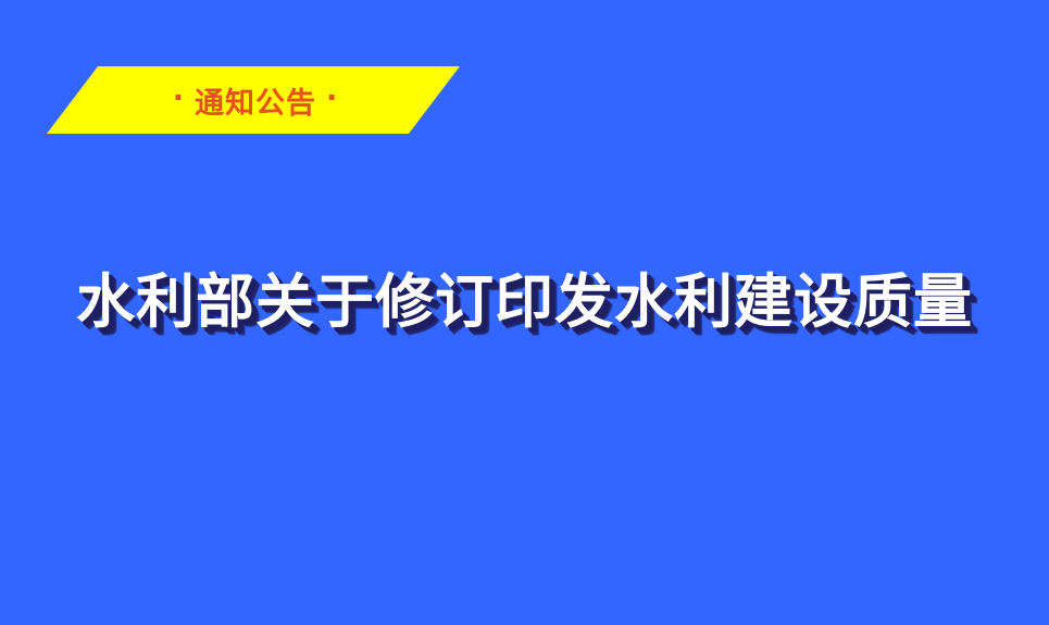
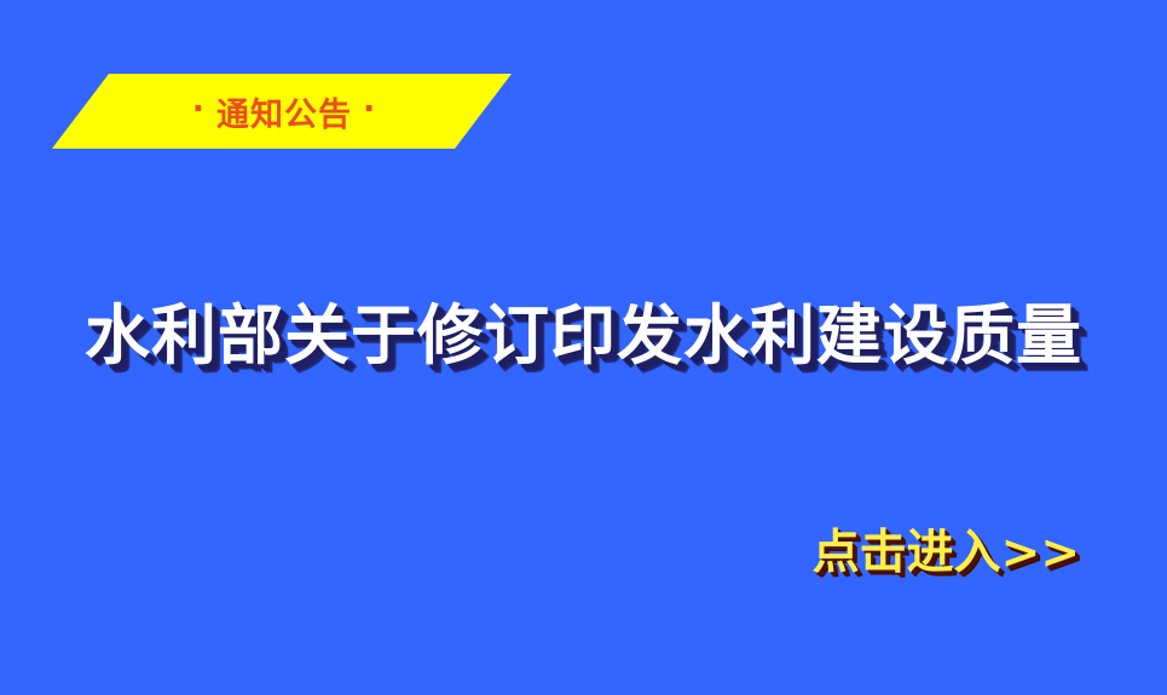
  ·
  通知公告
  ·
  水利部关于修订印发水利建设质量
+ 点击进入>>
